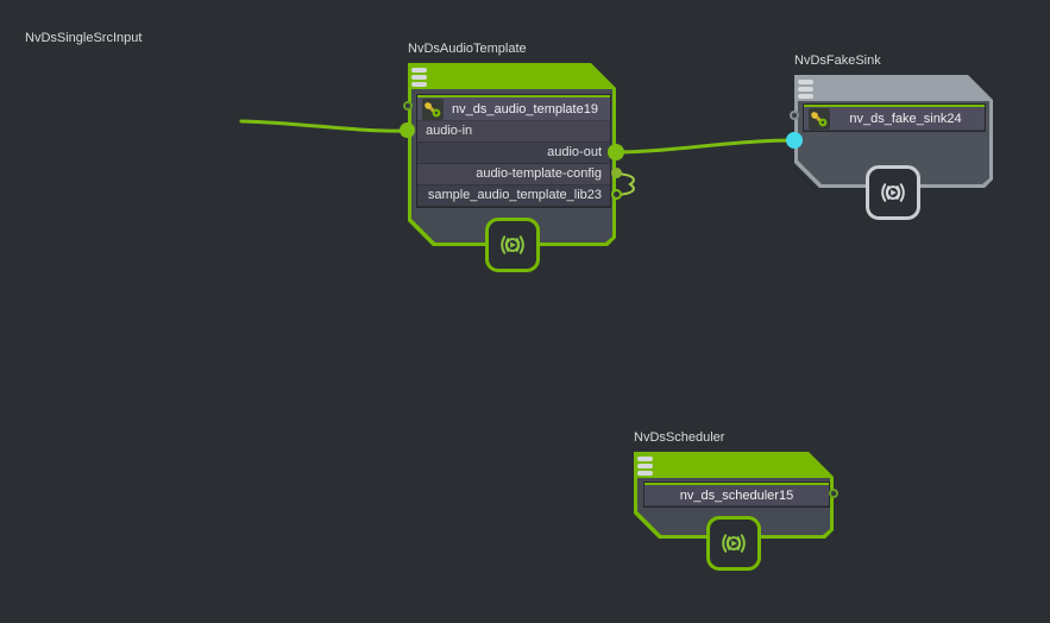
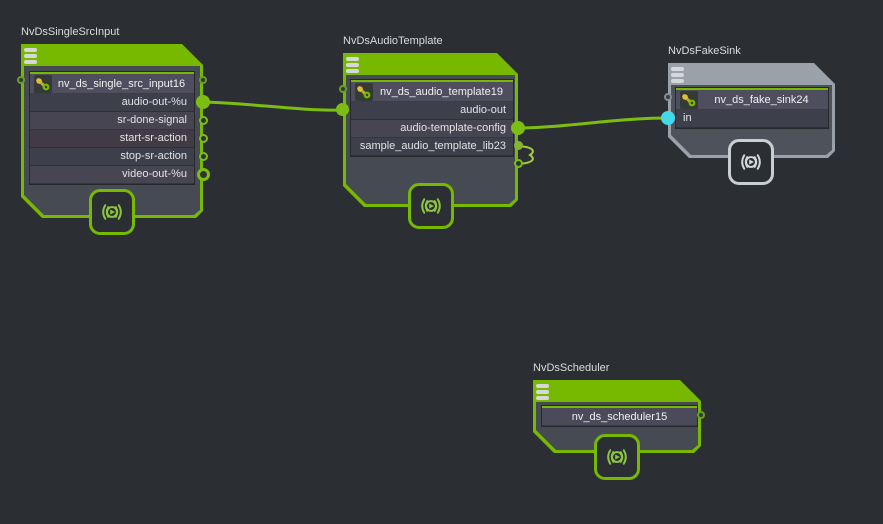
  NvDsSingleSrcInput
+ nv_ds_single_src_input16
+ audio-out-%u
+ sr-done-signal
+ start-sr-action
+ stop-sr-action
+ video-out-%u
  NvDsAudioTemplate
  nv_ds_audio_template19
- audio-in
  audio-out
  audio-template-config
  sample_audio_template_lib23
  NvDsFakeSink
  nv_ds_fake_sink24
+ in
  NvDsScheduler
  nv_ds_scheduler15
